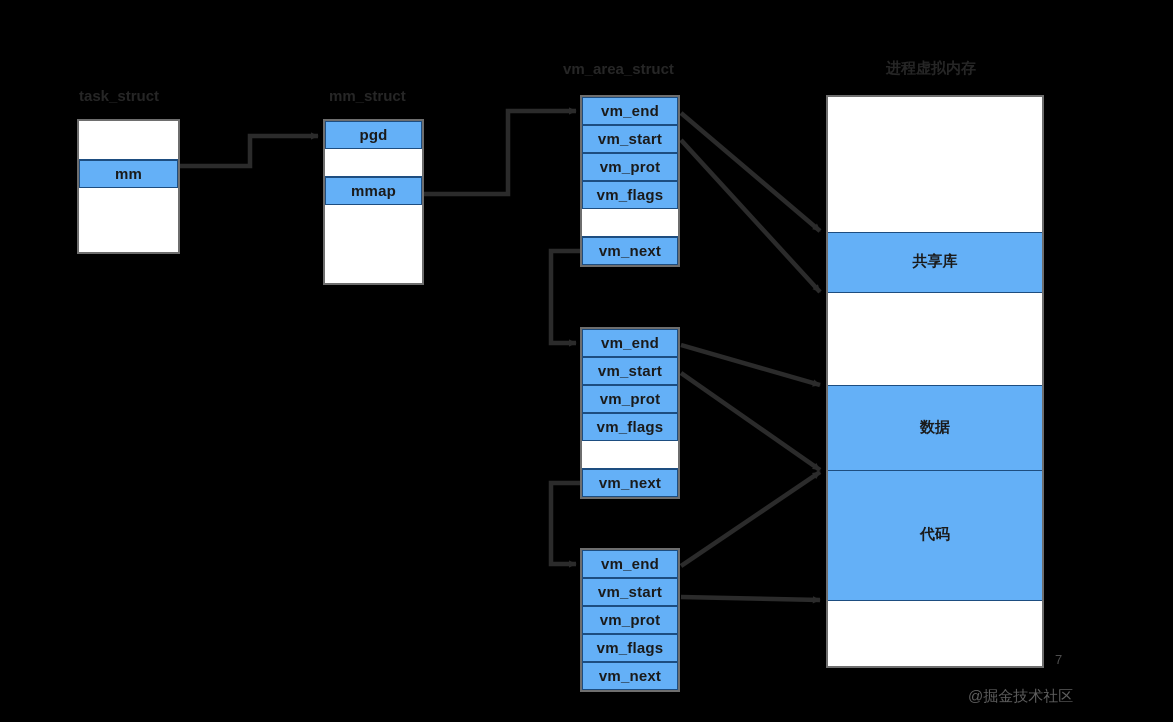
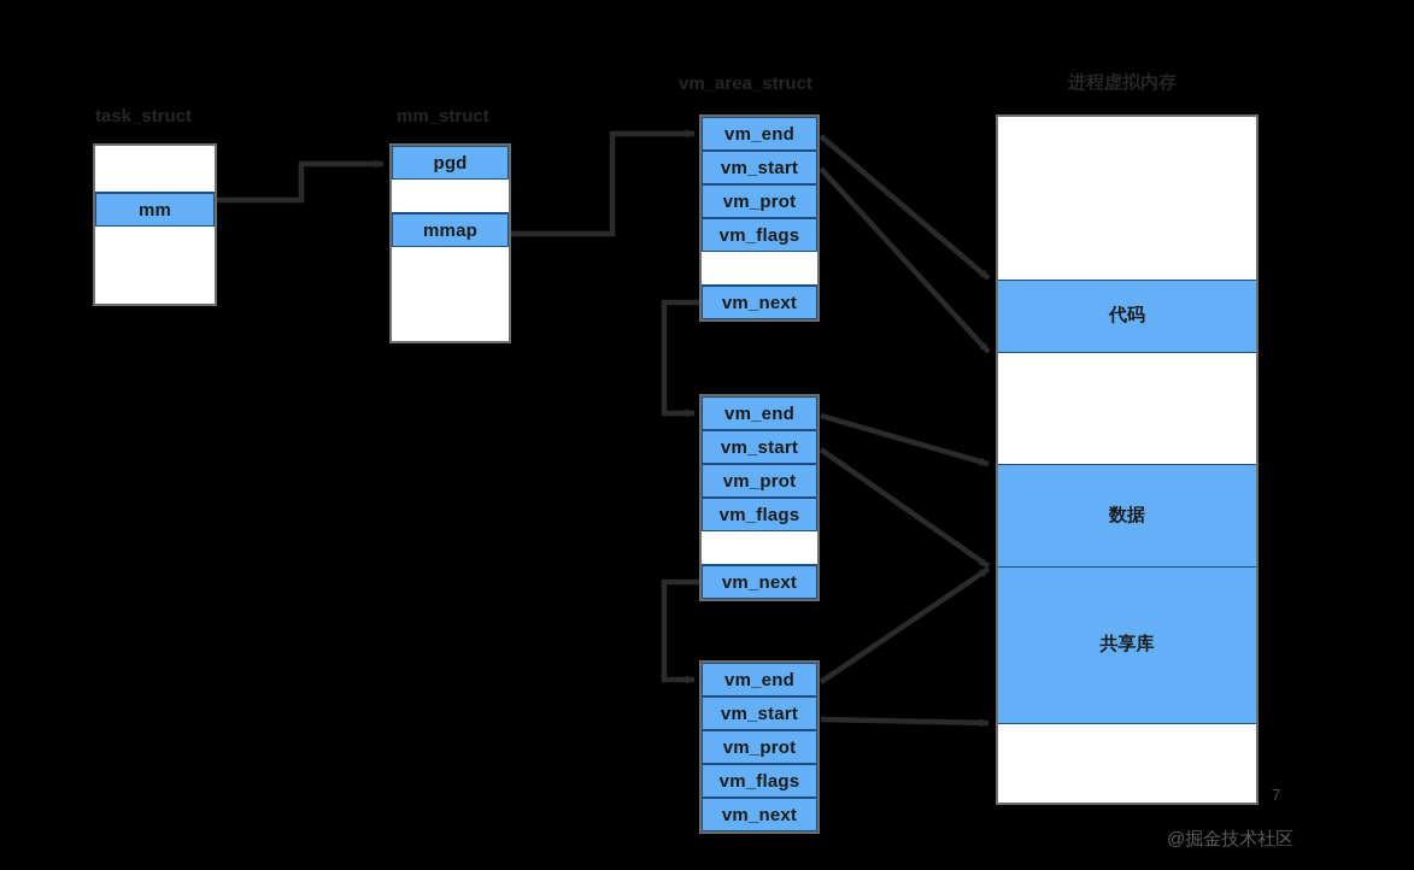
  task_struct
  mm_struct
  vm_area_struct
  进程虚拟内存
  mm
  pgd
  mmap
  vm_end
  vm_start
  vm_prot
  vm_flags
  vm_next
  vm_end
  vm_start
  vm_prot
  vm_flags
  vm_next
  vm_end
  vm_start
  vm_prot
  vm_flags
  vm_next
- 共享库
+ 代码
  数据
- 代码
+ 共享库
  7
  @掘金技术社区
